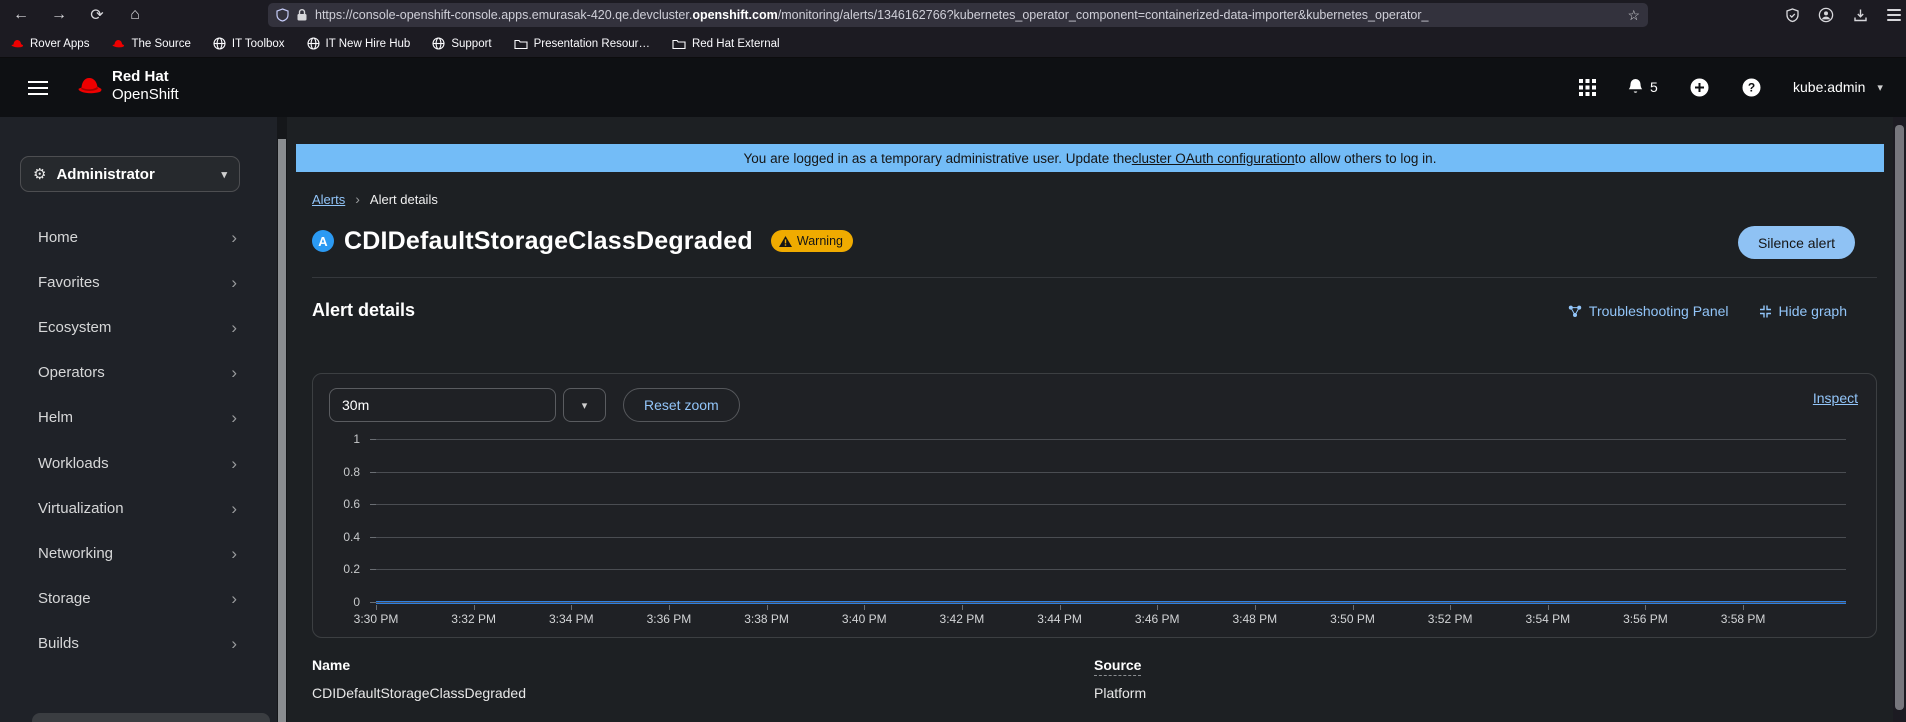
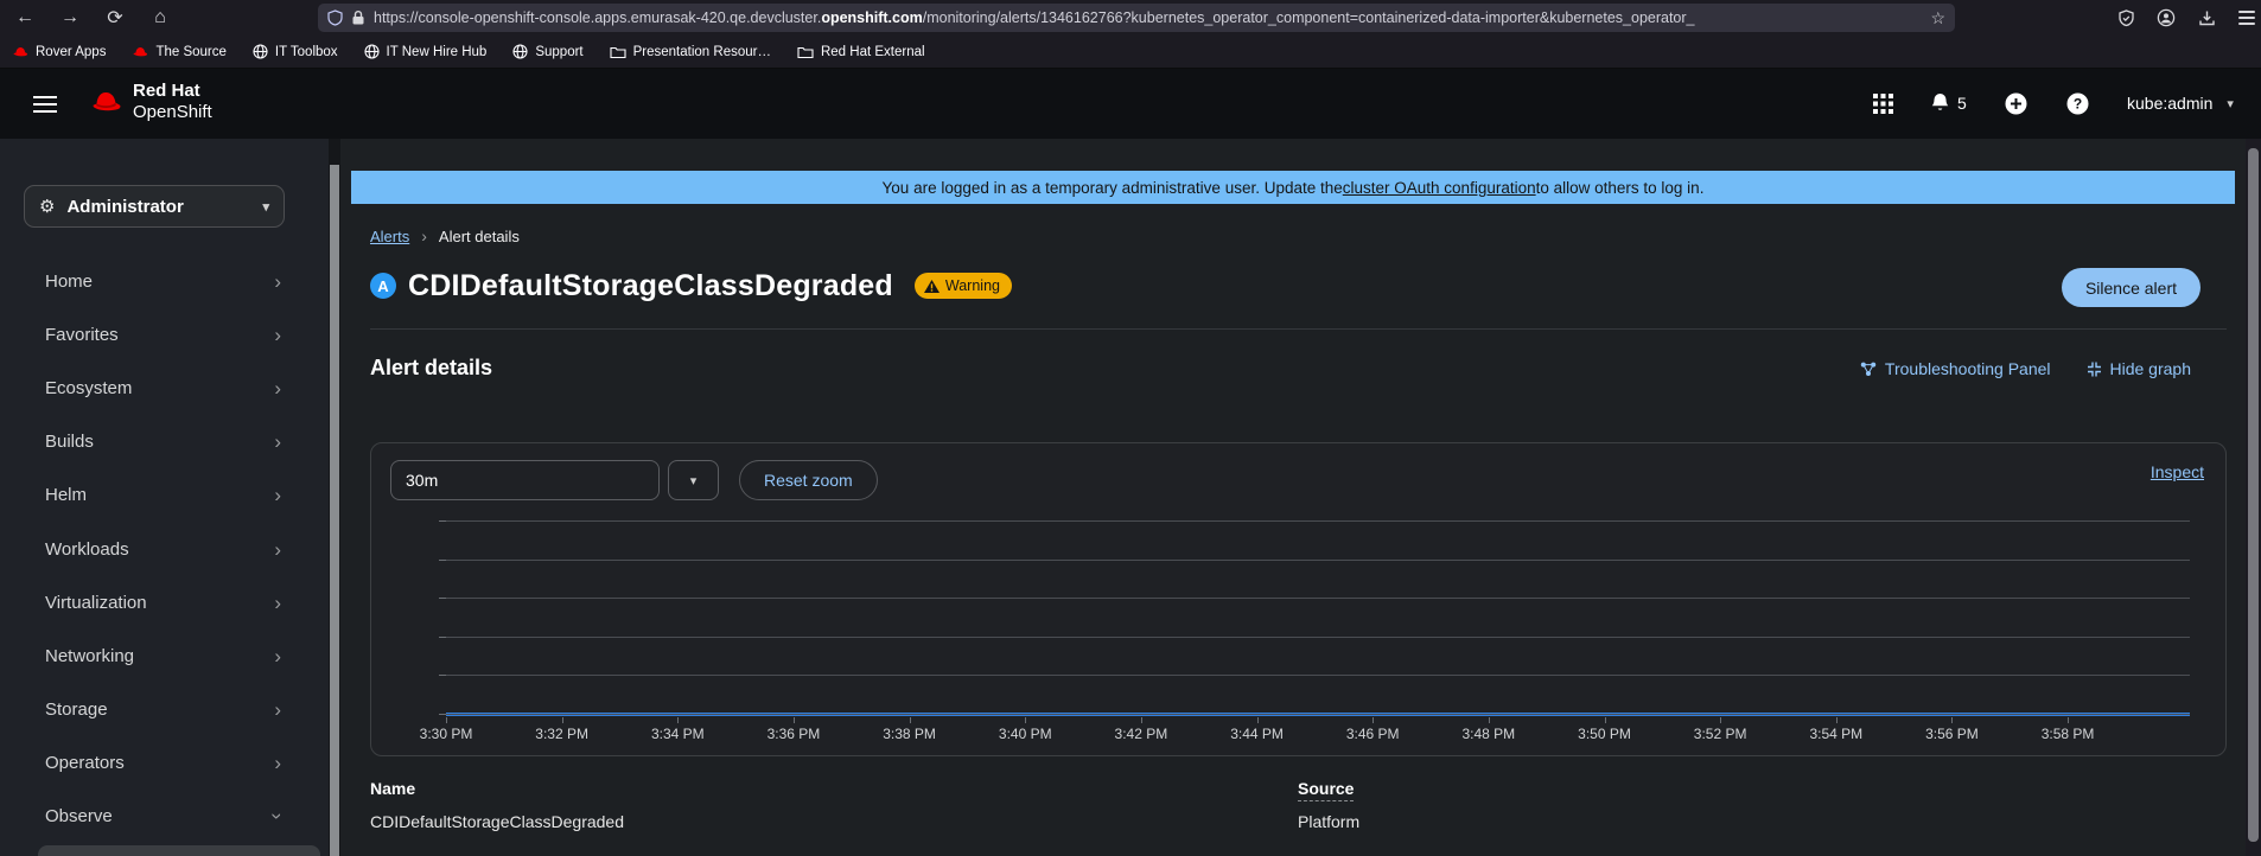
  ←
  →
  ⟳
  ⌂
  https://console-openshift-console.apps.emurasak-420.qe.devcluster.openshift.com/monitoring/alerts/1346162766?kubernetes_operator_component=containerized-data-importer&kubernetes_operator_
  ☆
  Rover Apps
  The Source
  IT Toolbox
  IT New Hire Hub
  Support
  Presentation Resour…
  Red Hat External
  Red Hat
  OpenShift
  5
  ?
  kube:admin
  ▾
  ⚙
  Administrator
  ▾
  Home
  ›
  Favorites
  ›
  Ecosystem
  ›
- Operators
+ Builds
  ›
  Helm
  ›
  Workloads
  ›
  Virtualization
  ›
  Networking
  ›
  Storage
  ›
- Builds
+ Operators
  ›
+ Observe
  You are logged in as a temporary administrative user. Update the
  cluster OAuth configuration
  to allow others to log in.
  Alerts
  ›
  Alert details
  A
  CDIDefaultStorageClassDegraded
  Warning
  Silence alert
  Alert details
  Troubleshooting Panel
  Hide graph
  30m
  ▾
  Reset zoom
  Inspect
- 1
- 0.8
- 0.6
- 0.4
- 0.2
- 0
  3:30 PM
  3:32 PM
  3:34 PM
  3:36 PM
  3:38 PM
  3:40 PM
  3:42 PM
  3:44 PM
  3:46 PM
  3:48 PM
  3:50 PM
  3:52 PM
  3:54 PM
  3:56 PM
  3:58 PM
  Name
  CDIDefaultStorageClassDegraded
  Source
  Platform
